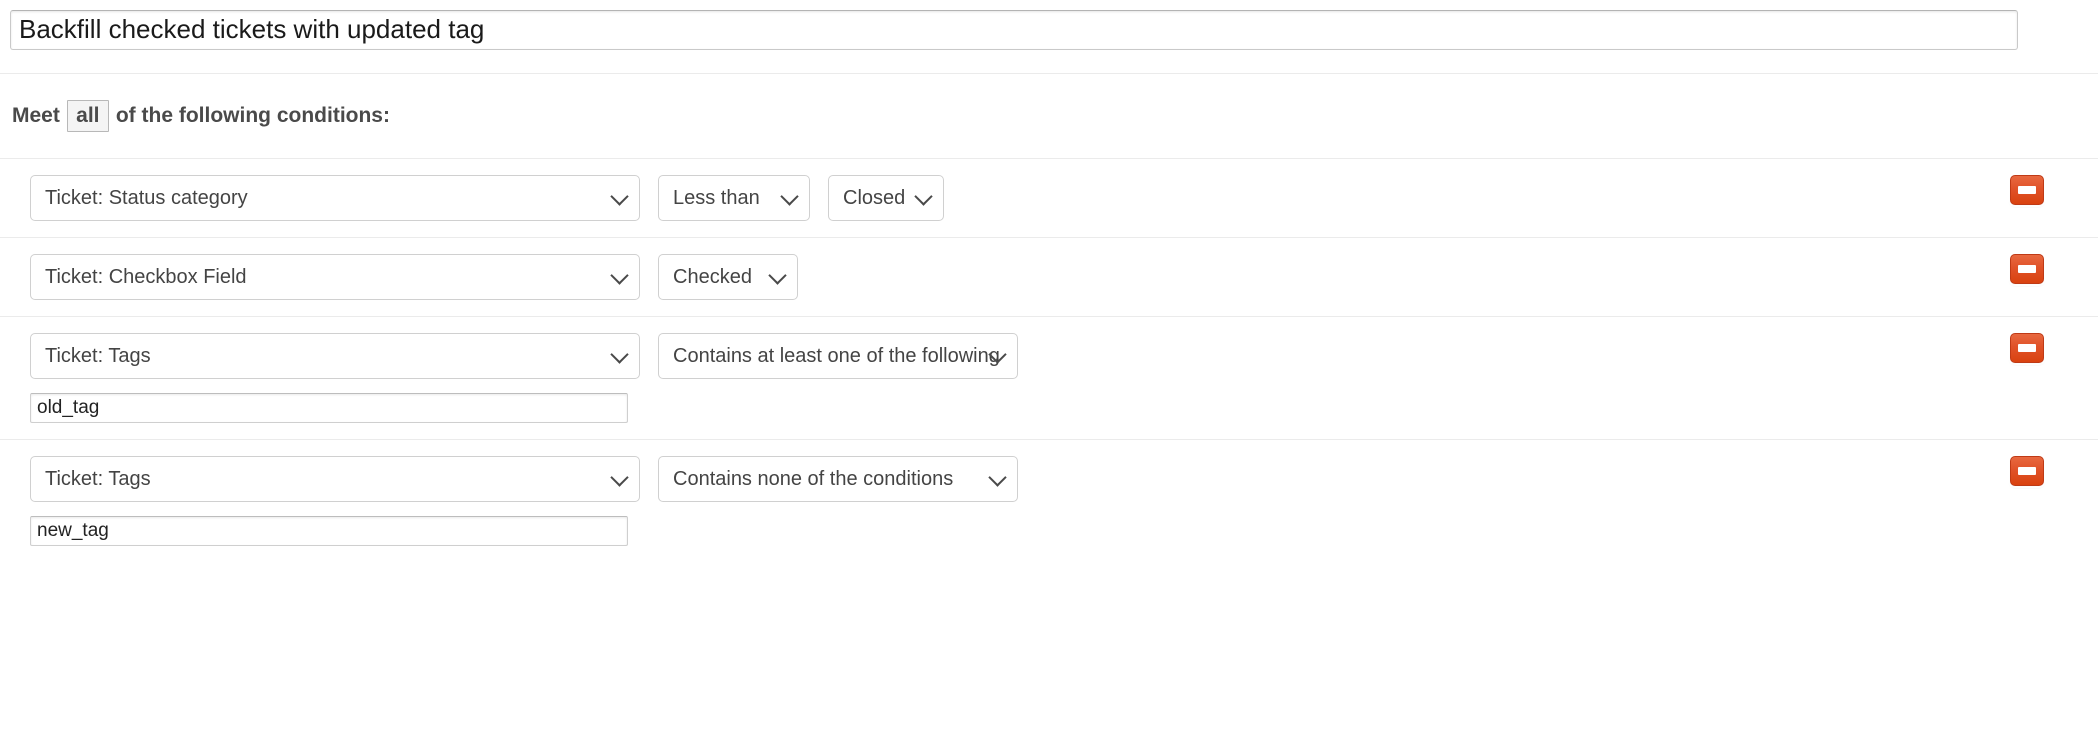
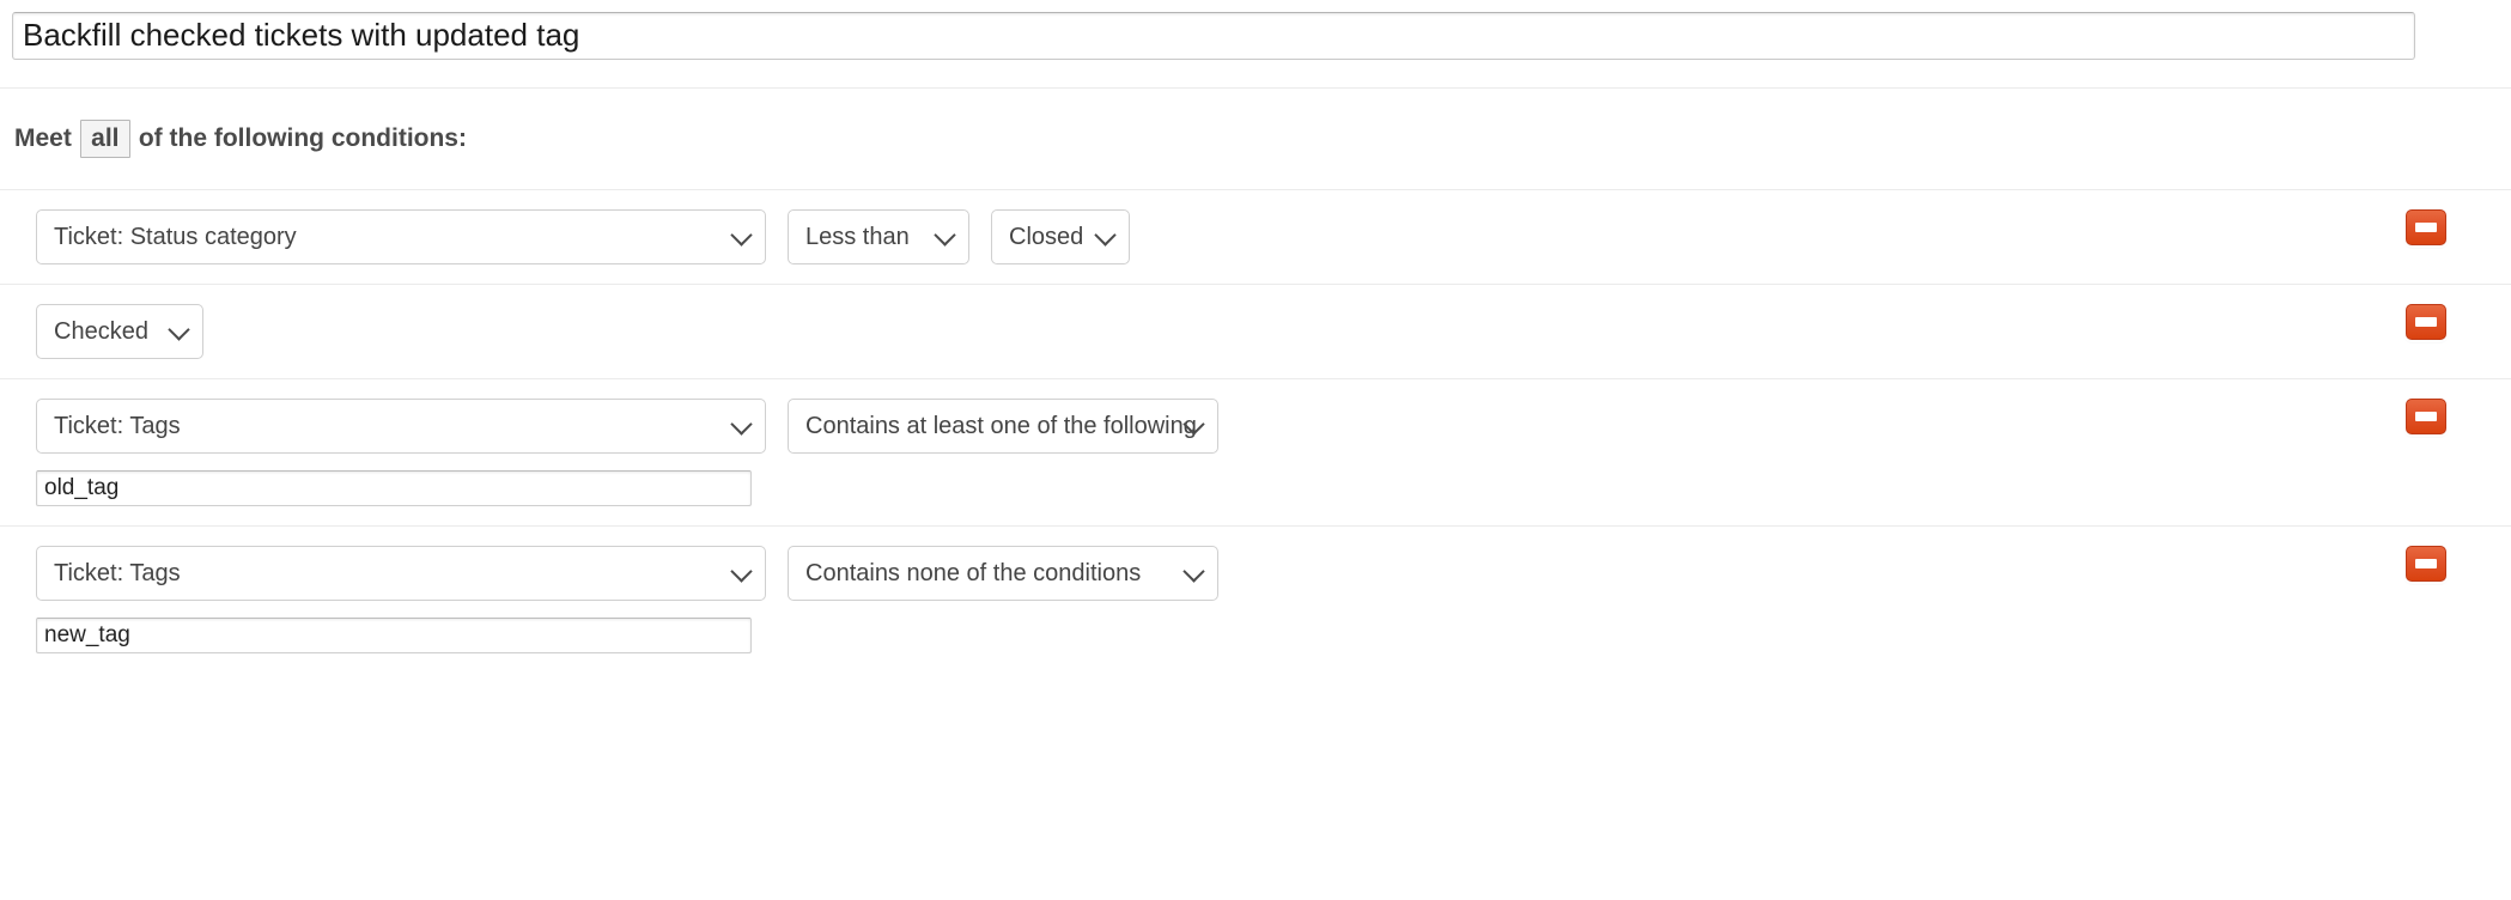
  Backfill checked tickets with updated tag
  Meet
  all
  of the following conditions:
  Ticket: Status category
  Less than
  Closed
- Ticket: Checkbox Field
  Checked
  Ticket: Tags
  Contains at least one of the following
  old_tag
  Ticket: Tags
  Contains none of the conditions
  new_tag
